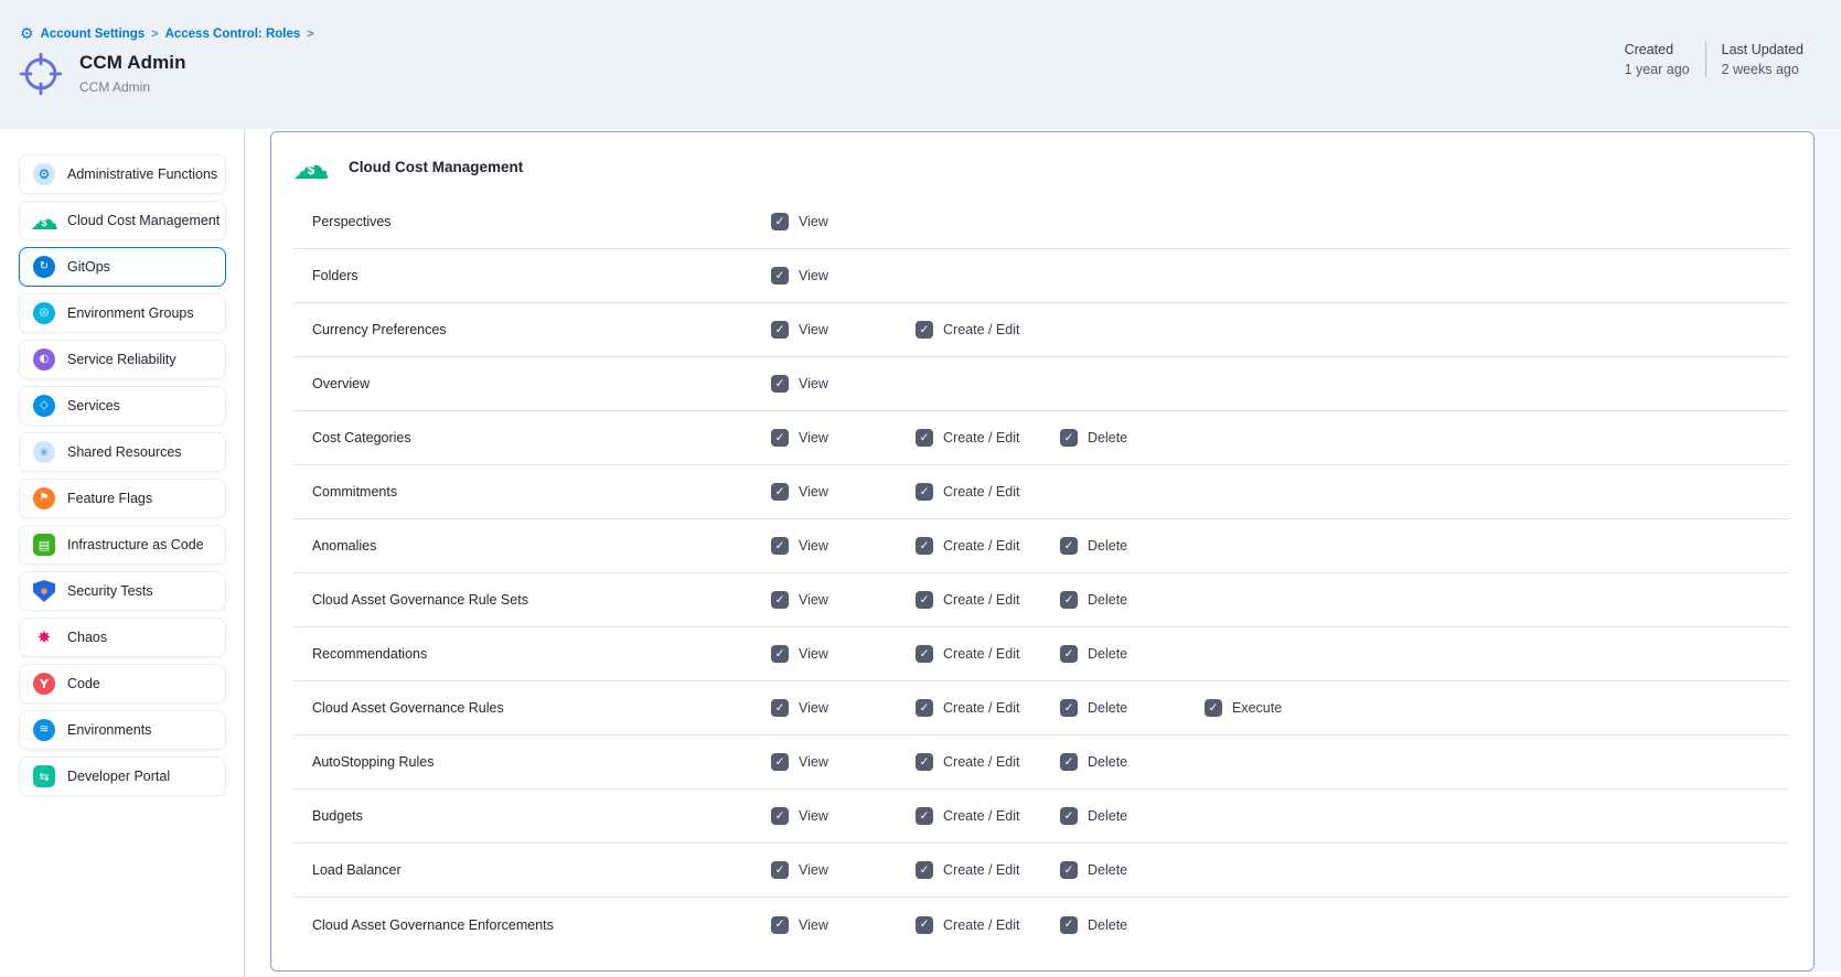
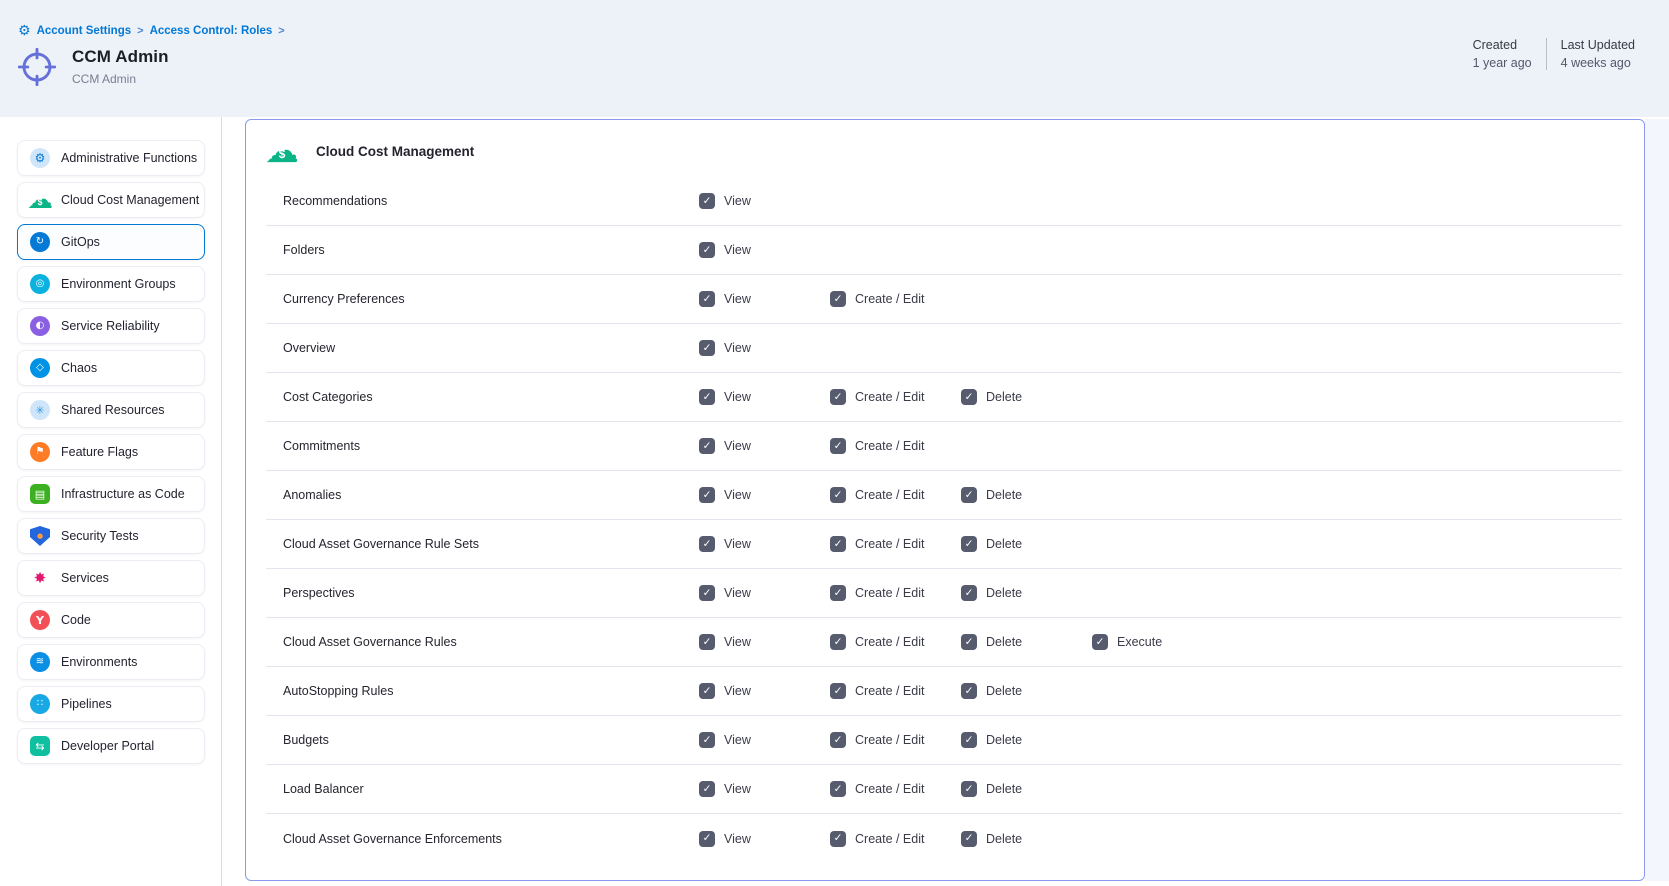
  ⚙
  Account Settings
  >
  Access Control: Roles
  >
  CCM Admin
  CCM Admin
  Created
  1 year ago
  Last Updated
- 2 weeks ago
+ 4 weeks ago
  ⚙
  Administrative Functions
  ☁
  $
  Cloud Cost Management
  ↻
  GitOps
  ◎
  Environment Groups
  ◐
  Service Reliability
  ◇
- Services
+ Chaos
  ✳
  Shared Resources
  ⚑
  Feature Flags
  ▤
  Infrastructure as Code
  ●
  Security Tests
  ✸
- Chaos
+ Services
  Y
  Code
  ≋
  Environments
+ ∷
+ Pipelines
  ⇆
  Developer Portal
  ☁
  $
  Cloud Cost Management
- Perspectives
+ Recommendations
  View
  Folders
  View
  Currency Preferences
  View
  Create / Edit
  Overview
  View
  Cost Categories
  View
  Create / Edit
  Delete
  Commitments
  View
  Create / Edit
  Anomalies
  View
  Create / Edit
  Delete
  Cloud Asset Governance Rule Sets
  View
  Create / Edit
  Delete
- Recommendations
+ Perspectives
  View
  Create / Edit
  Delete
  Cloud Asset Governance Rules
  View
  Create / Edit
  Delete
  Execute
  AutoStopping Rules
  View
  Create / Edit
  Delete
  Budgets
  View
  Create / Edit
  Delete
  Load Balancer
  View
  Create / Edit
  Delete
  Cloud Asset Governance Enforcements
  View
  Create / Edit
  Delete
